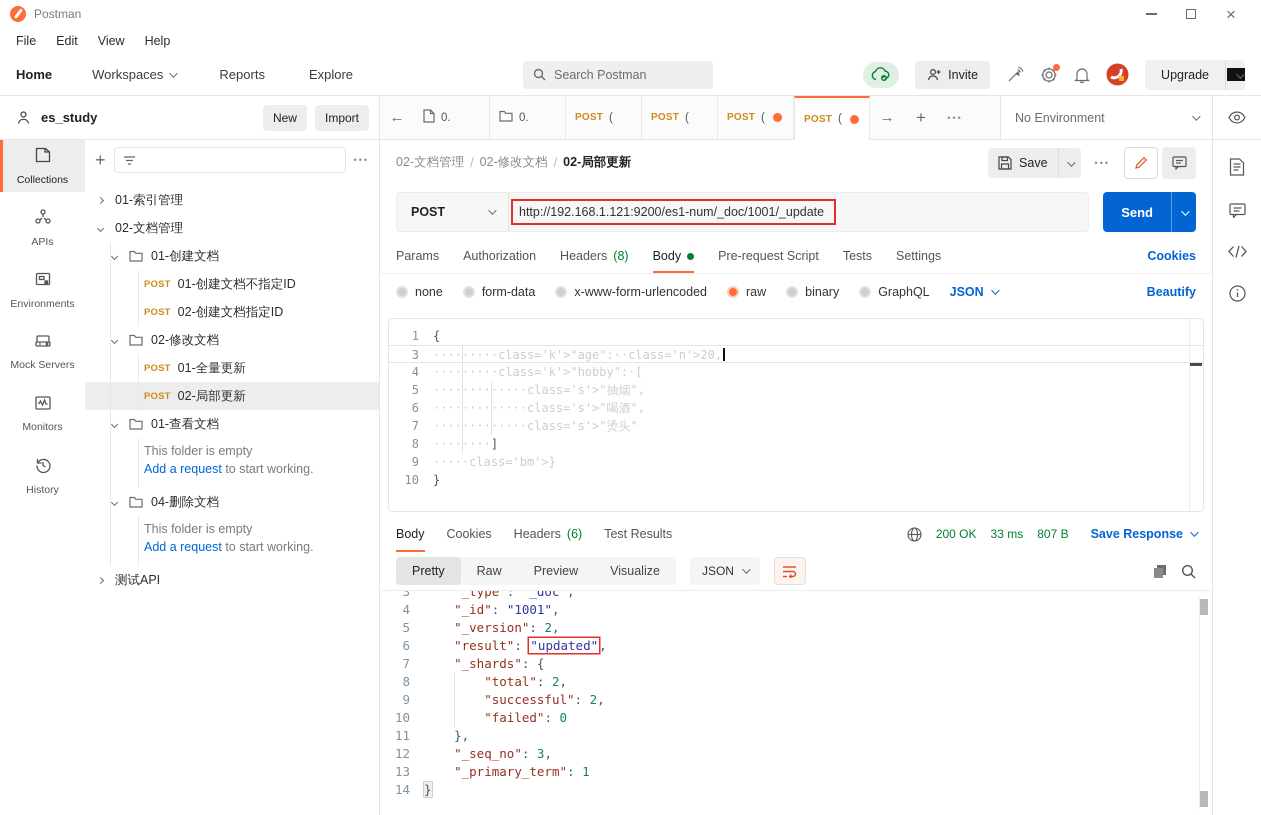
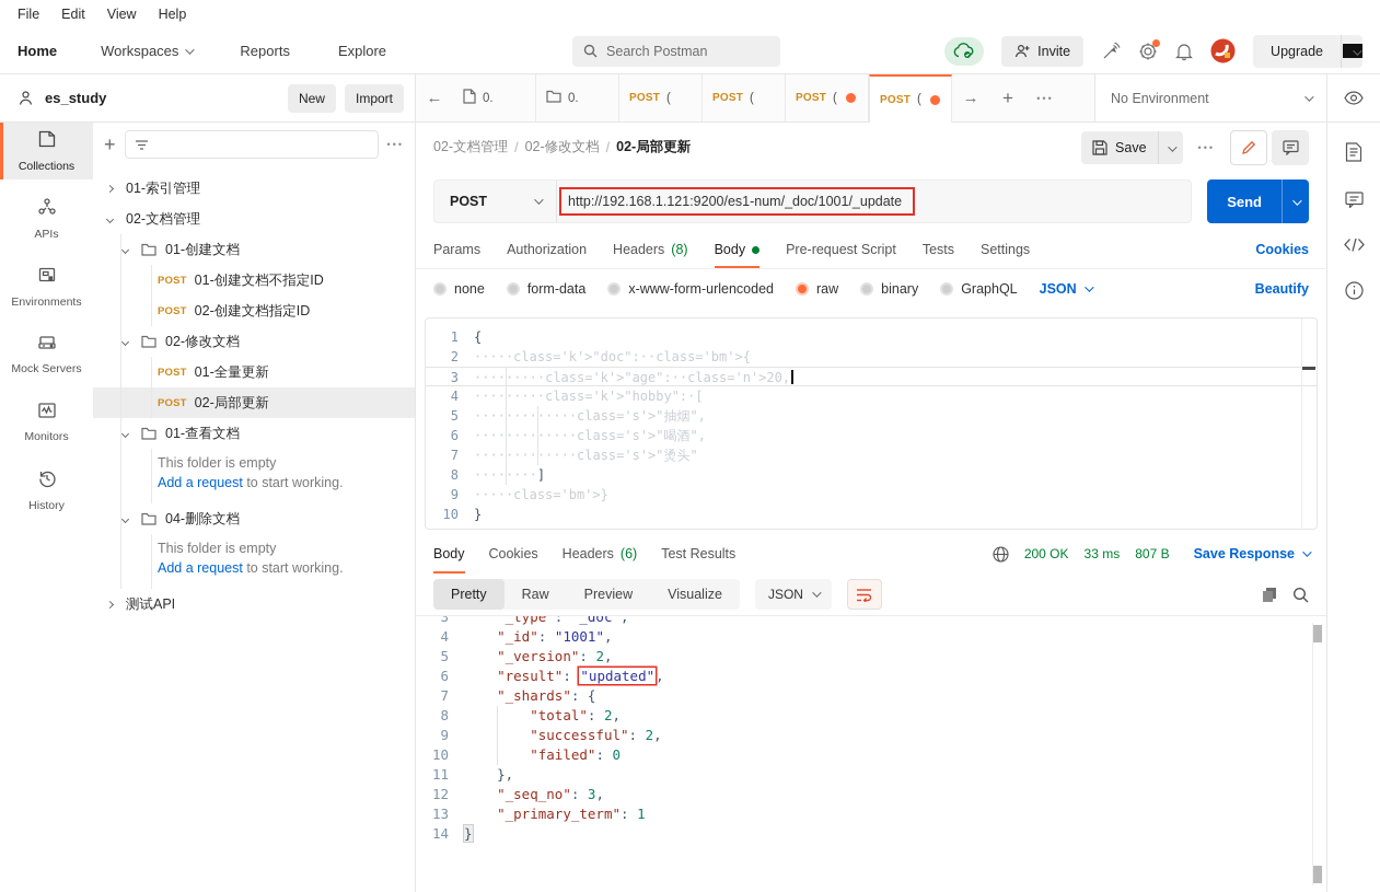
- Postman
- ×
  File
  Edit
  View
  Help
  Home
  Workspaces
  Reports
  Explore
  Search Postman
  Invite
  Upgrade
  es_study
  New
  Import
  ←
  0.
  0.
  POST
  (
  POST
  (
  POST
  (
  POST
  (
  →
  +
  •••
  No Environment
  Collections
  APIs
  Environments
  Mock Servers
  Monitors
  History
  +
  •••
  01-索引管理
  02-文档管理
  01-创建文档
  POST
  01-创建文档不指定ID
  POST
  02-创建文档指定ID
  02-修改文档
  POST
  01-全量更新
  POST
  02-局部更新
  01-查看文档
  This folder is empty
  Add a request to start working.
  04-删除文档
  This folder is empty
  Add a request to start working.
  测试API
  02-文档管理
  /
  02-修改文档
  /
  02-局部更新
  Save
  •••
  POST
  http://192.168.1.121:9200/es1-num/_doc/1001/_update
  Send
  Params
  Authorization
  Headers
  (8)
  Body
  Pre-request Script
  Tests
  Settings
  Cookies
  none
  form-data
  x-www-form-urlencoded
  raw
  binary
  GraphQL
  JSON
  Beautify
  1
  {
+ 2
+ ·····class='k'>"doc":··class='bm'>{
  3
  ·········class='k'>"age":··class='n'>20,
  4
  ·········class='k'>"hobby":·[
  5
  ·············class='s'>"抽烟",
  6
  ·············class='s'>"喝酒",
  7
  ·············class='s'>"烫头"
  8
  ········]
  9
  ·····class='bm'>}
  10
  }
  Body
  Cookies
  Headers
  (6)
  Test Results
  200 OK
  33 ms
  807 B
  Save Response
  Pretty
  Raw
  Preview
  Visualize
  JSON
  3
  "_type": "_doc",
  4
  "_id": "1001",
  5
  "_version": 2,
  6
  "result": "updated",
  7
  "_shards": {
  8
  "total": 2,
  9
  "successful": 2,
  10
  "failed": 0
  11
  },
  12
  "_seq_no": 3,
  13
  "_primary_term": 1
  14
  }
